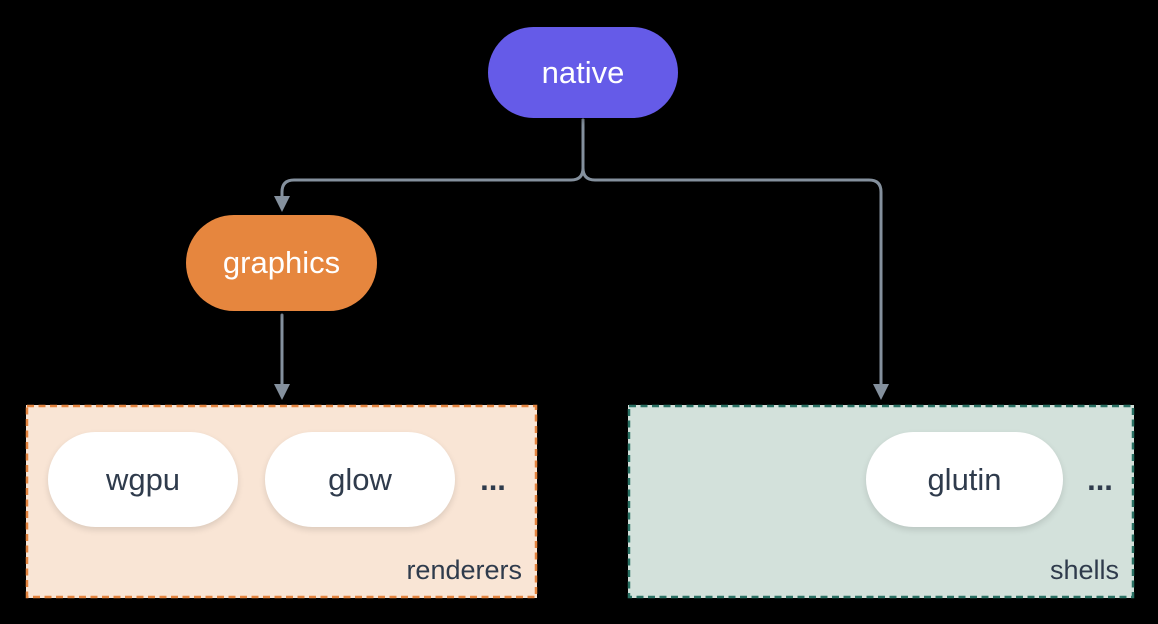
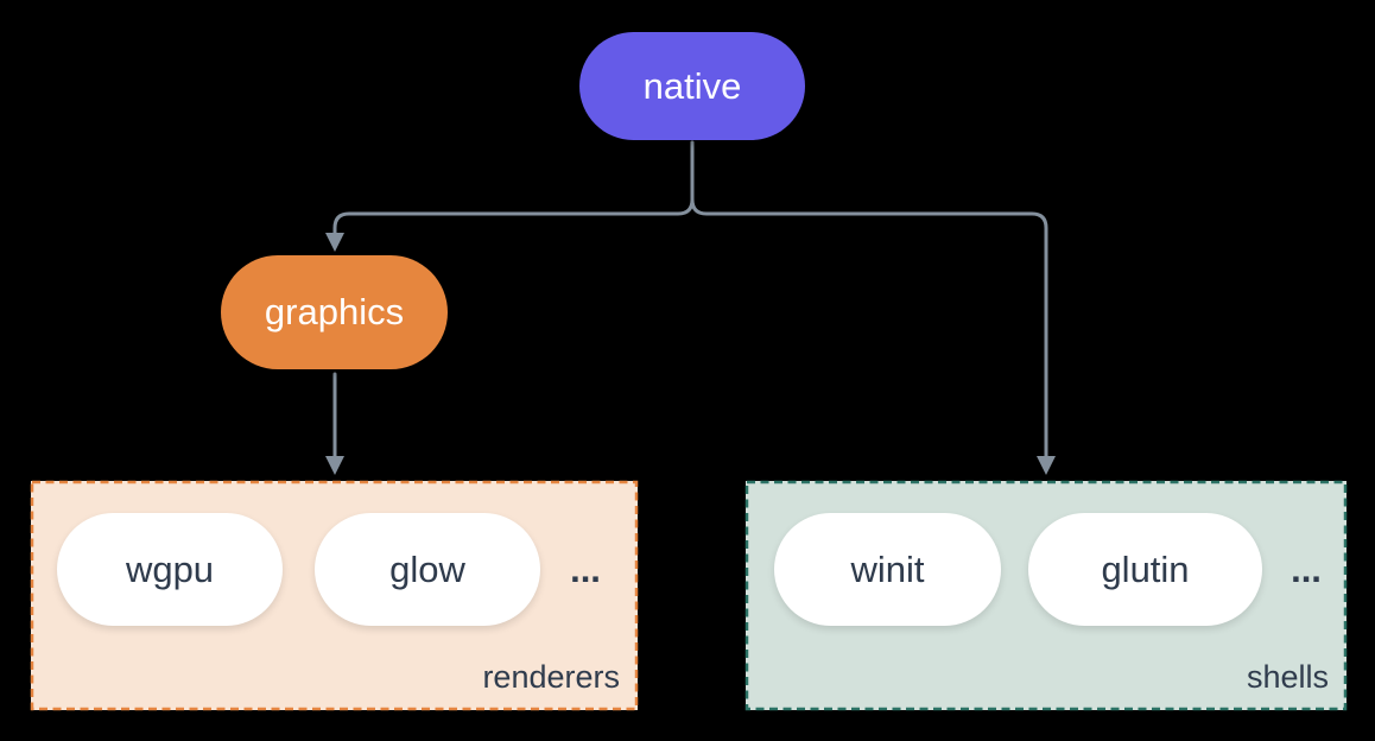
  wgpu
  glow
  ...
  renderers
+ winit
  glutin
  ...
  shells
  native
  graphics
